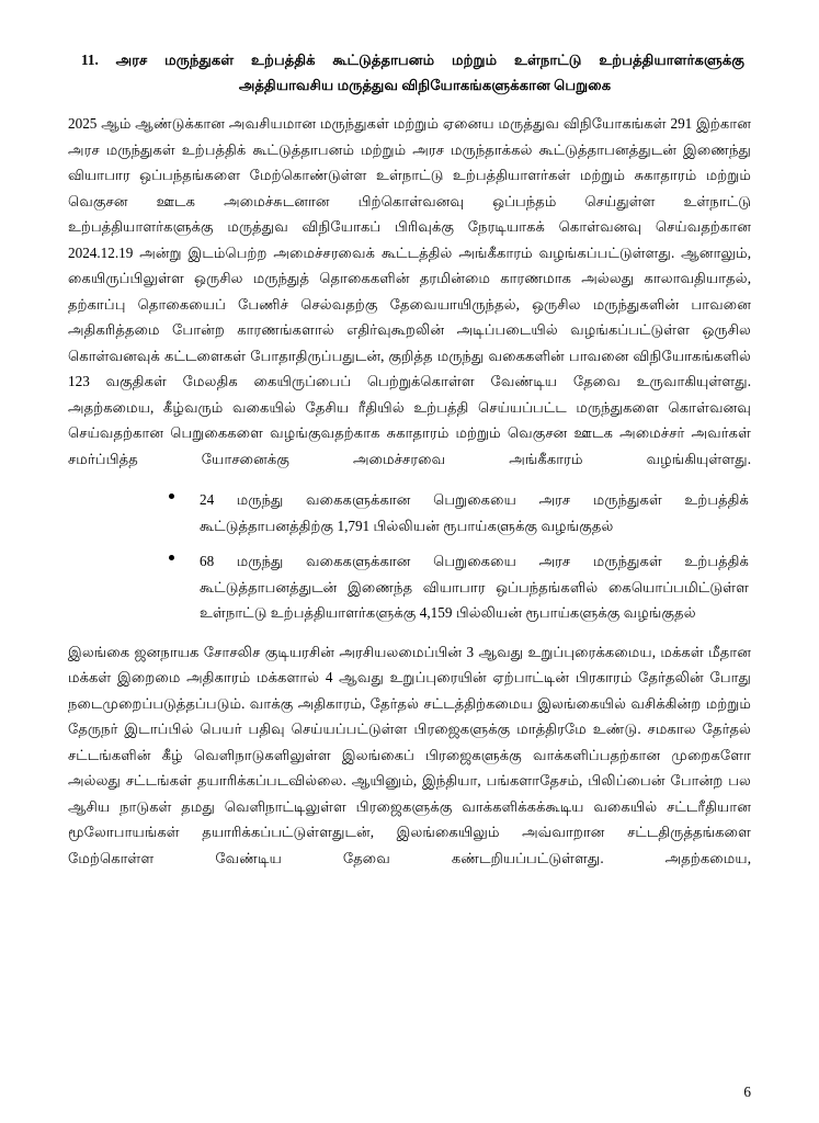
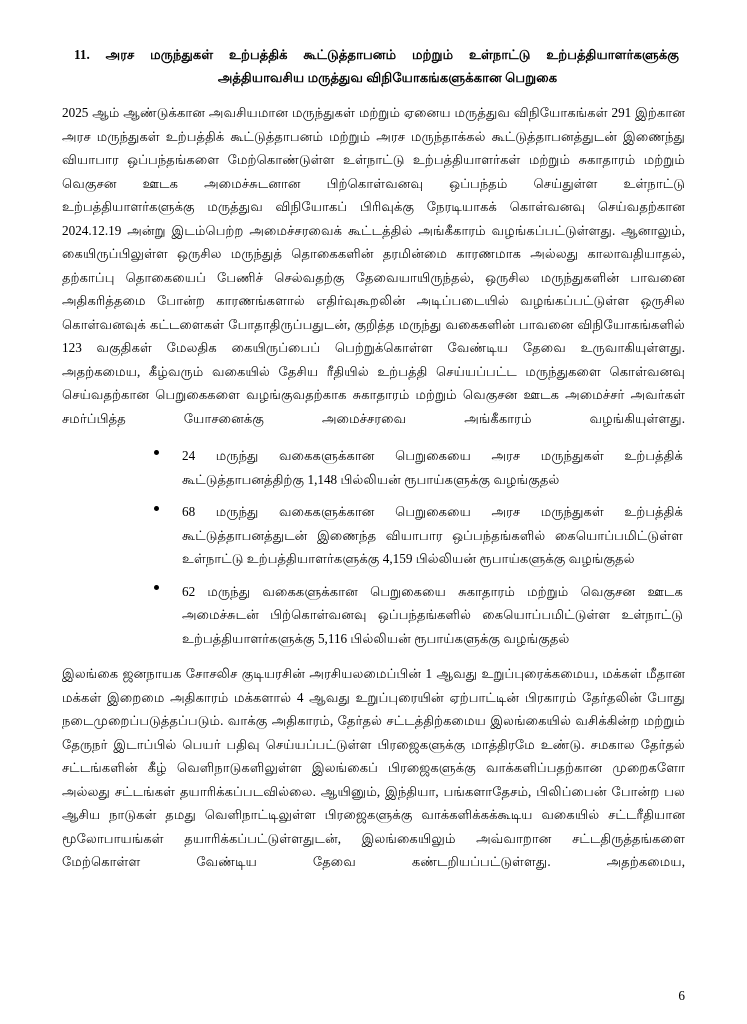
  11. அரச மருந்துகள் உற்பத்திக் கூட்டுத்தாபனம் மற்றும் உள்நாட்டு உற்பத்தியாளர்களுக்கு அத்தியாவசிய மருத்துவ விநியோகங்களுக்கான பெறுகை
  2025 ஆம் ஆண்டுக்கான அவசியமான மருந்துகள் மற்றும் ஏனைய மருத்துவ விநியோகங்கள் 291 இற்கான அரச மருந்துகள் உற்பத்திக் கூட்டுத்தாபனம் மற்றும் அரச மருந்தாக்கல் கூட்டுத்தாபனத்துடன் இணைந்து வியாபார ஒப்பந்தங்களை மேற்கொண்டுள்ள உள்நாட்டு உற்பத்தியாளர்கள் மற்றும் சுகாதாரம் மற்றும் வெகுசன ஊடக அமைச்சுடனான பிற்கொள்வனவு ஒப்பந்தம் செய்துள்ள உள்நாட்டு உற்பத்தியாளர்களுக்கு மருத்துவ விநியோகப் பிரிவுக்கு நேரடியாகக் கொள்வனவு செய்வதற்கான 2024.12.19 அன்று இடம்பெற்ற அமைச்சரவைக் கூட்டத்தில் அங்கீகாரம் வழங்கப்பட்டுள்ளது. ஆனாலும், கையிருப்பிலுள்ள ஒருசில மருந்துத் தொகைகளின் தரமின்மை காரணமாக அல்லது காலாவதியாதல், தற்காப்பு தொகையைப் பேணிச் செல்வதற்கு தேவையாயிருந்தல், ஒருசில மருந்துகளின் பாவனை அதிகரித்தமை போன்ற காரணங்களால் எதிர்வுகூறலின் அடிப்படையில் வழங்கப்பட்டுள்ள ஒருசில கொள்வனவுக் கட்டளைகள் போதாதிருப்பதுடன், குறித்த மருந்து வகைகளின் பாவனை விநியோகங்களில் 123 வகுதிகள் மேலதிக கையிருப்பைப் பெற்றுக்கொள்ள வேண்டிய தேவை உருவாகியுள்ளது. அதற்கமைய, கீழ்வரும் வகையில் தேசிய ரீதியில் உற்பத்தி செய்யப்பட்ட மருந்துகளை கொள்வனவு செய்வதற்கான பெறுகைகளை வழங்குவதற்காக சுகாதாரம் மற்றும் வெகுசன ஊடக அமைச்சர் அவர்கள் சமர்ப்பித்த யோசனைக்கு அமைச்சரவை அங்கீகாரம் வழங்கியுள்ளது.
- 24 மருந்து வகைகளுக்கான பெறுகையை அரச மருந்துகள் உற்பத்திக் கூட்டுத்தாபனத்திற்கு 1,791 பில்லியன் ரூபாய்களுக்கு வழங்குதல்
+ 24 மருந்து வகைகளுக்கான பெறுகையை அரச மருந்துகள் உற்பத்திக் கூட்டுத்தாபனத்திற்கு 1,148 பில்லியன் ரூபாய்களுக்கு வழங்குதல்
  68 மருந்து வகைகளுக்கான பெறுகையை அரச மருந்துகள் உற்பத்திக் கூட்டுத்தாபனத்துடன் இணைந்த வியாபார ஒப்பந்தங்களில் கையொப்பமிட்டுள்ள உள்நாட்டு உற்பத்தியாளர்களுக்கு 4,159 பில்லியன் ரூபாய்களுக்கு வழங்குதல்
+ 62 மருந்து வகைகளுக்கான பெறுகையை சுகாதாரம் மற்றும் வெகுசன ஊடக அமைச்சுடன் பிற்கொள்வனவு ஒப்பந்தங்களில் கையொப்பமிட்டுள்ள உள்நாட்டு உற்பத்தியாளர்களுக்கு 5,116 பில்லியன் ரூபாய்களுக்கு வழங்குதல்
- இலங்கை ஜனநாயக சோசலிச குடியரசின் அரசியலமைப்பின் 3 ஆவது உறுப்புரைக்கமைய, மக்கள் மீதான மக்கள் இறைமை அதிகாரம் மக்களால் 4 ஆவது உறுப்புரையின் ஏற்பாட்டின் பிரகாரம் தேர்தலின் போது நடைமுறைப்படுத்தப்படும். வாக்கு அதிகாரம், தேர்தல் சட்டத்திற்கமைய இலங்கையில் வசிக்கின்ற மற்றும் தேருநர் இடாப்பில் பெயர் பதிவு செய்யப்பட்டுள்ள பிரஜைகளுக்கு மாத்திரமே உண்டு. சமகால தேர்தல் சட்டங்களின் கீழ் வெளிநாடுகளிலுள்ள இலங்கைப் பிரஜைகளுக்கு வாக்களிப்பதற்கான முறைகளோ அல்லது சட்டங்கள் தயாரிக்கப்படவில்லை. ஆயினும், இந்தியா, பங்களாதேசம், பிலிப்பைன் போன்ற பல ஆசிய நாடுகள் தமது வெளிநாட்டிலுள்ள பிரஜைகளுக்கு வாக்களிக்கக்கூடிய வகையில் சட்டரீதியான மூலோபாயங்கள் தயாரிக்கப்பட்டுள்ளதுடன், இலங்கையிலும் அவ்வாறான சட்டதிருத்தங்களை மேற்கொள்ள வேண்டிய தேவை கண்டறியப்பட்டுள்ளது. அதற்கமைய,
+ இலங்கை ஜனநாயக சோசலிச குடியரசின் அரசியலமைப்பின் 1 ஆவது உறுப்புரைக்கமைய, மக்கள் மீதான மக்கள் இறைமை அதிகாரம் மக்களால் 4 ஆவது உறுப்புரையின் ஏற்பாட்டின் பிரகாரம் தேர்தலின் போது நடைமுறைப்படுத்தப்படும். வாக்கு அதிகாரம், தேர்தல் சட்டத்திற்கமைய இலங்கையில் வசிக்கின்ற மற்றும் தேருநர் இடாப்பில் பெயர் பதிவு செய்யப்பட்டுள்ள பிரஜைகளுக்கு மாத்திரமே உண்டு. சமகால தேர்தல் சட்டங்களின் கீழ் வெளிநாடுகளிலுள்ள இலங்கைப் பிரஜைகளுக்கு வாக்களிப்பதற்கான முறைகளோ அல்லது சட்டங்கள் தயாரிக்கப்படவில்லை. ஆயினும், இந்தியா, பங்களாதேசம், பிலிப்பைன் போன்ற பல ஆசிய நாடுகள் தமது வெளிநாட்டிலுள்ள பிரஜைகளுக்கு வாக்களிக்கக்கூடிய வகையில் சட்டரீதியான மூலோபாயங்கள் தயாரிக்கப்பட்டுள்ளதுடன், இலங்கையிலும் அவ்வாறான சட்டதிருத்தங்களை மேற்கொள்ள வேண்டிய தேவை கண்டறியப்பட்டுள்ளது. அதற்கமைய,
  6
